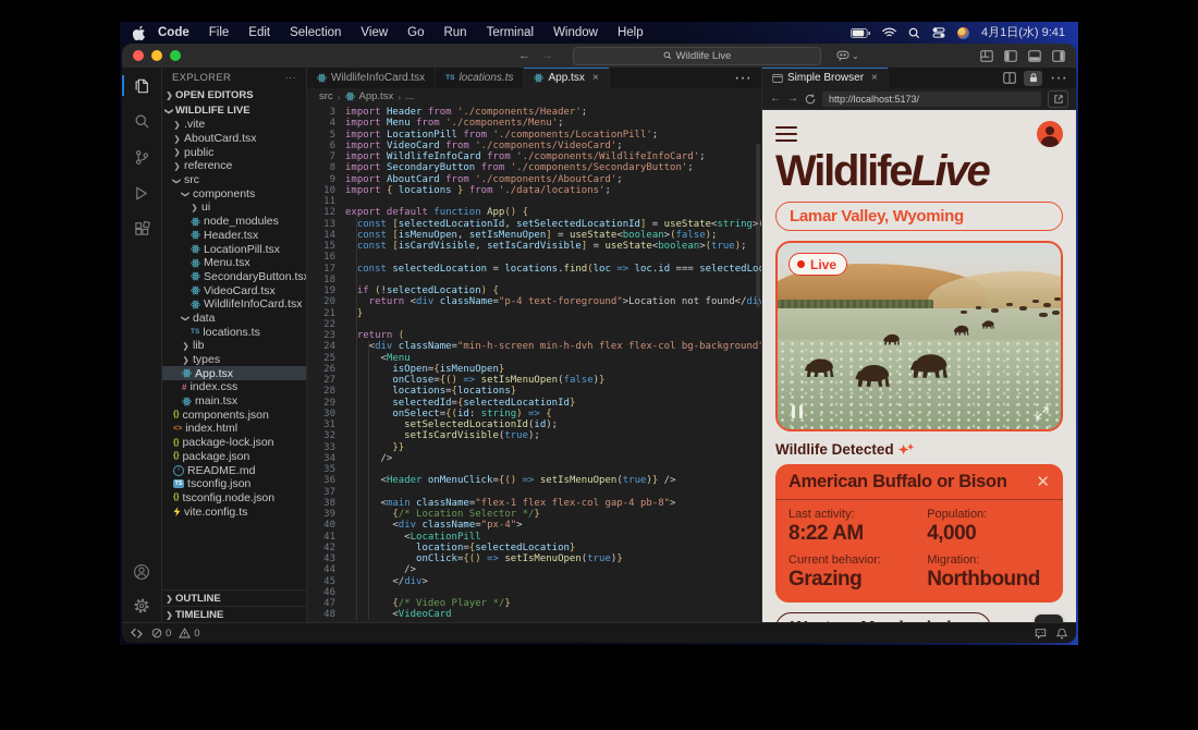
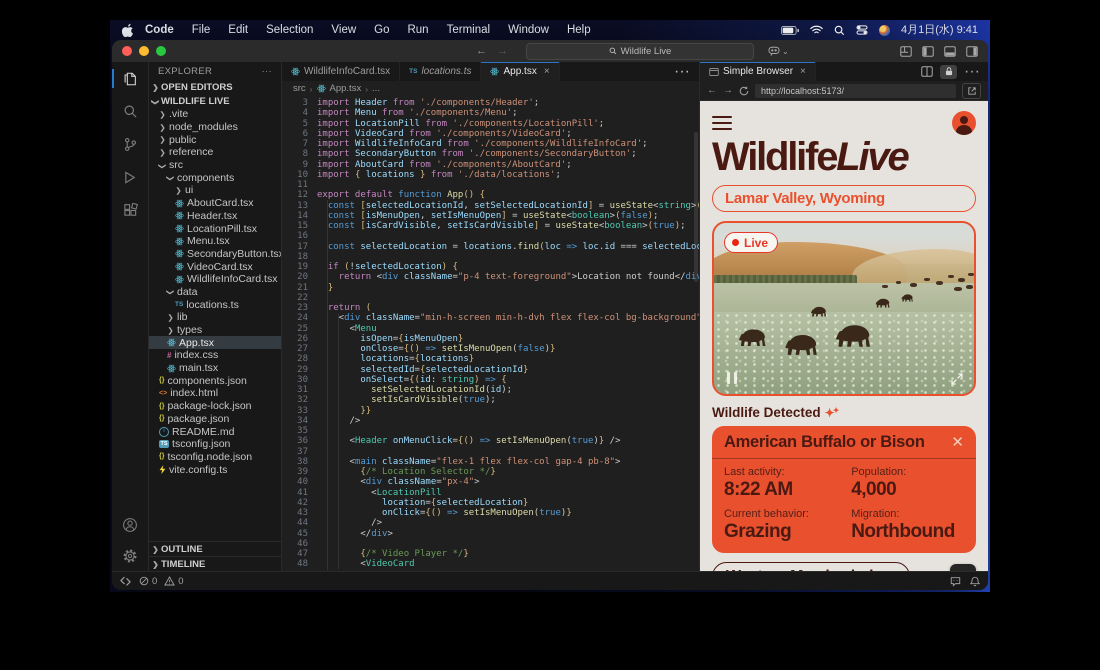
  Code
  File
  Edit
  Selection
  View
  Go
  Run
  Terminal
  Window
  Help
  4月1日(水) 9:41
  ←
  →
  Wildlife Live
  ⌄
  EXPLORER
  ···
  ❯
  OPEN EDITORS
  WILDLIFE LIVE
  ❯
  .vite
  ❯
- AboutCard.tsx
+ node_modules
  ❯
  public
  ❯
  reference
  src
  components
  ❯
  ui
- node_modules
+ AboutCard.tsx
  Header.tsx
  LocationPill.tsx
  Menu.tsx
  SecondaryButton.ts
  VideoCard.tsx
  WildlifeInfoCard.tsx
  data
  locations.ts
  ❯
  lib
  ❯
  types
  App.tsx
  #
  index.css
  main.tsx
  components.json
  index.html
  package-lock.json
  package.json
  README.md
  tsconfig.json
  tsconfig.node.json
  vite.config.ts
  ❯
  OUTLINE
  ❯
  TIMELINE
  WildlifeInfoCard.tsx
  locations.ts
  App.tsx
  ×
  ···
  src
  ›
  App.tsx
  ›
  ...
  3
  import Header from './components/Header';
  4
  import Menu from './components/Menu';
  5
  import LocationPill from './components/LocationPill';
  6
  import VideoCard from './components/VideoCard';
  7
  import WildlifeInfoCard from './components/WildlifeInfoCard';
  8
  import SecondaryButton from './components/SecondaryButton';
  9
  import AboutCard from './components/AboutCard';
  10
  import { locations } from './data/locations';
  11
  12
  export default function App() {
  13
  const [selectedLocationId, setSelectedLocationId] = useState<string>
  14
  const [isMenuOpen, setIsMenuOpen] = useState<boolean>(false);
  15
  const [isCardVisible, setIsCardVisible] = useState<boolean>(true);
  16
  17
  const selectedLocation = locations.find(loc => loc.id === selectedLo
  18
  19
  if (!selectedLocation) {
  20
  return <div className="p-4 text-foreground">Location not found</di
  21
  }
  22
  23
  return (
  24
  <div className="min-h-screen min-h-dvh flex flex-col bg-background
  25
  <Menu
  26
  isOpen={isMenuOpen}
  27
  onClose={() => setIsMenuOpen(false)}
  28
  locations={locations}
  29
  selectedId={selectedLocationId}
  30
  onSelect={(id: string) => {
  31
  setSelectedLocationId(id);
  32
  setIsCardVisible(true);
  33
  }}
  34
  />
  35
  36
  <Header onMenuClick={() => setIsMenuOpen(true)} />
  37
  38
  <main className="flex-1 flex flex-col gap-4 pb-8">
  39
  {/* Location Selector */}
  40
  <div className="px-4">
  41
  <LocationPill
  42
  location={selectedLocation}
  43
  onClick={() => setIsMenuOpen(true)}
  44
  />
  45
  </div>
  46
  47
  {/* Video Player */}
  48
  <VideoCard
  Simple Browser
  ×
  ···
  ←
  →
  http://localhost:5173/
  WildlifeLive
  Lamar Valley, Wyoming
  Live
  Wildlife Detected
  ✦✦
  American Buffalo or Bison
  ✕
  Last activity:
  8:22 AM
  Population:
  4,000
  Current behavior:
  Grazing
  Migration:
  Northbound
  0
  0
